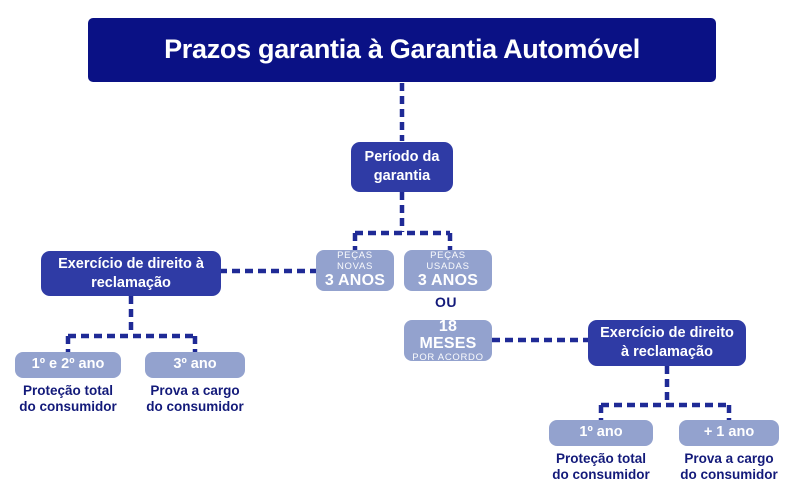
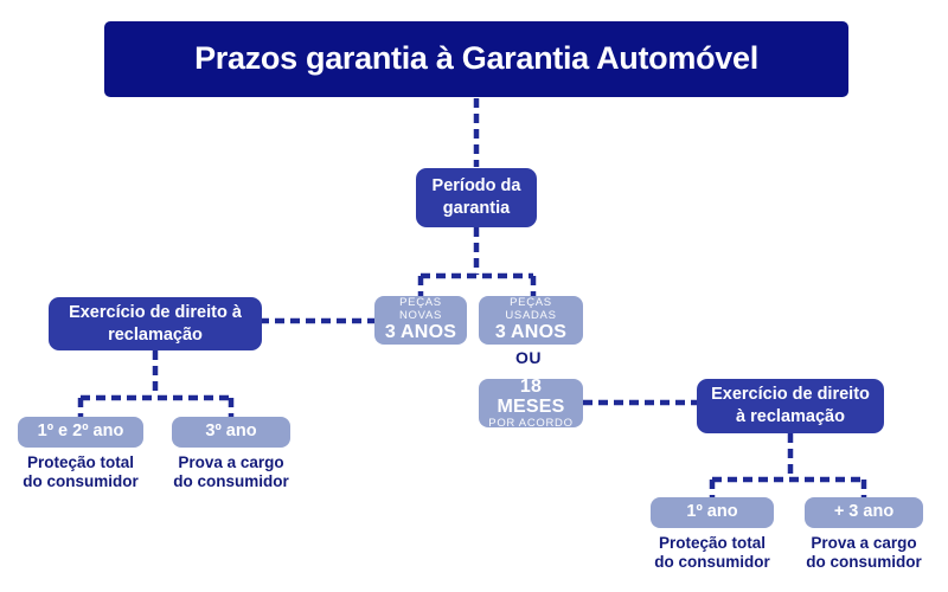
  Prazos garantia à Garantia Automóvel
  Período da garantia
  PEÇAS NOVAS
  3 ANOS
  PEÇAS USADAS
  3 ANOS
  OU
  18 MESES
  POR ACORDO
  Exercício de direito à reclamação
  Exercício de direito à reclamação
  1º e 2º ano
  Proteção total
  do consumidor
  3º ano
  Prova a cargo
  do consumidor
  1º ano
  Proteção total
  do consumidor
- + 1 ano
+ + 3 ano
  Prova a cargo
  do consumidor
